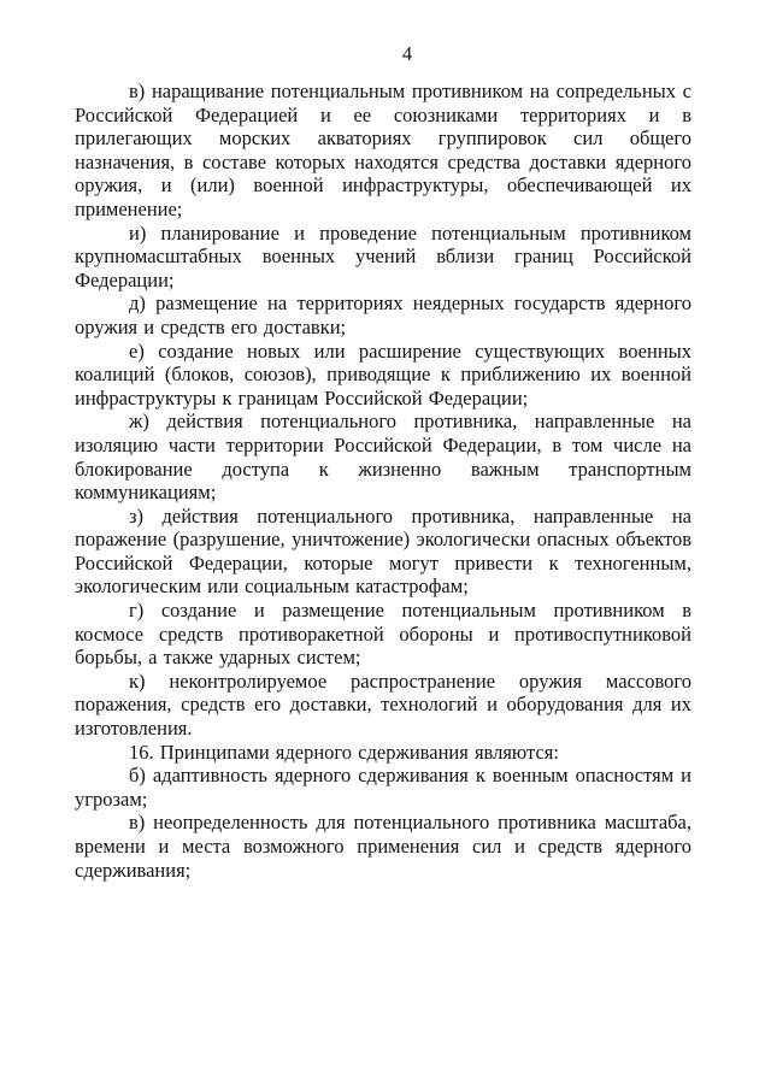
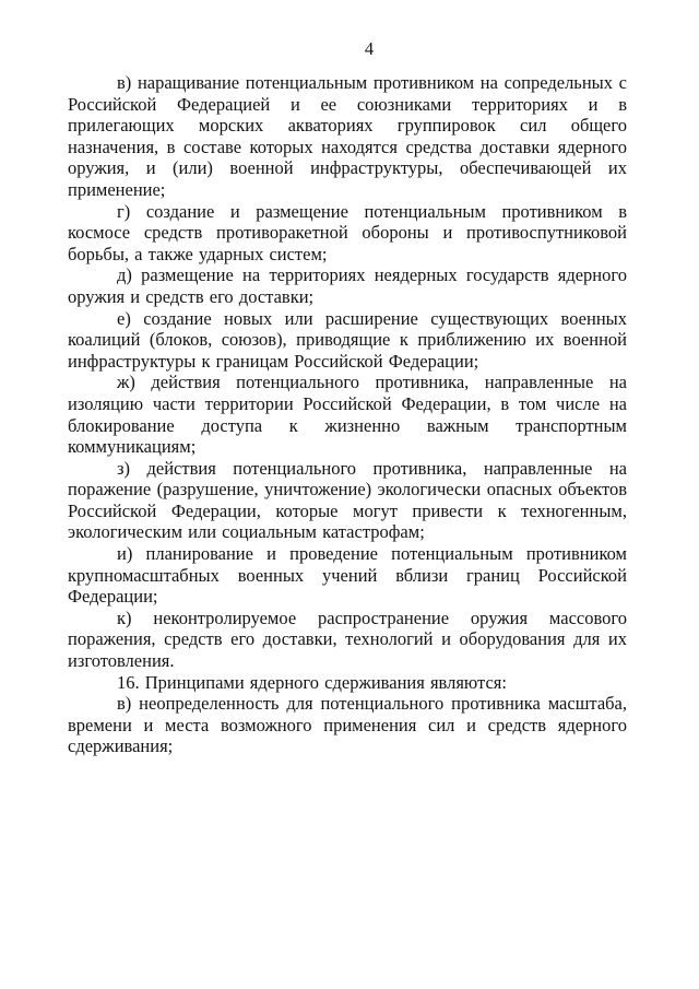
  4
  в) наращивание потенциальным противником на сопредельных с Российской Федерацией и ее союзниками территориях и в прилегающих морских акваториях группировок сил общего назначения, в составе которых находятся средства доставки ядерного оружия, и (или) военной инфраструктуры, обеспечивающей их применение;
- и) планирование и проведение потенциальным противником крупномасштабных военных учений вблизи границ Российской Федерации;
+ г) создание и размещение потенциальным противником в космосе средств противоракетной обороны и противоспутниковой борьбы, а также ударных систем;
  д) размещение на территориях неядерных государств ядерного оружия и средств его доставки;
  е) создание новых или расширение существующих военных коалиций (блоков, союзов), приводящие к приближению их военной инфраструктуры к границам Российской Федерации;
  ж) действия потенциального противника, направленные на изоляцию части территории Российской Федерации, в том числе на блокирование доступа к жизненно важным транспортным коммуникациям;
  з) действия потенциального противника, направленные на поражение (разрушение, уничтожение) экологически опасных объектов Российской Федерации, которые могут привести к техногенным, экологическим или социальным катастрофам;
- г) создание и размещение потенциальным противником в космосе средств противоракетной обороны и противоспутниковой борьбы, а также ударных систем;
+ и) планирование и проведение потенциальным противником крупномасштабных военных учений вблизи границ Российской Федерации;
  к) неконтролируемое распространение оружия массового поражения, средств его доставки, технологий и оборудования для их изготовления.
  16. Принципами ядерного сдерживания являются:
- б) адаптивность ядерного сдерживания к военным опасностям и угрозам;
  в) неопределенность для потенциального противника масштаба, времени и места возможного применения сил и средств ядерного сдерживания;
